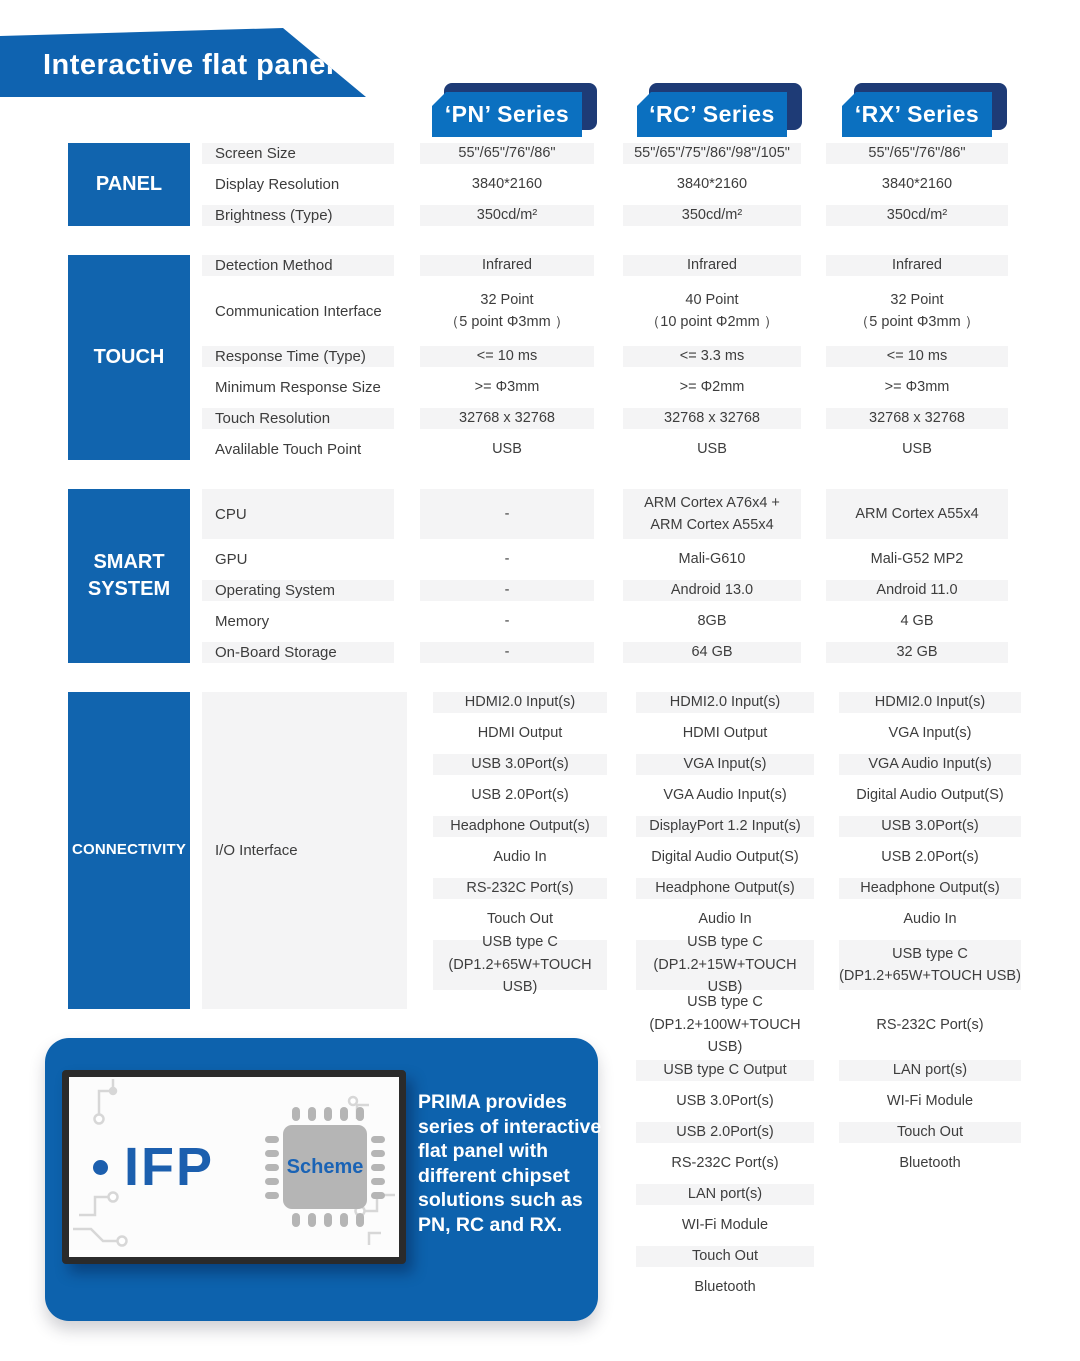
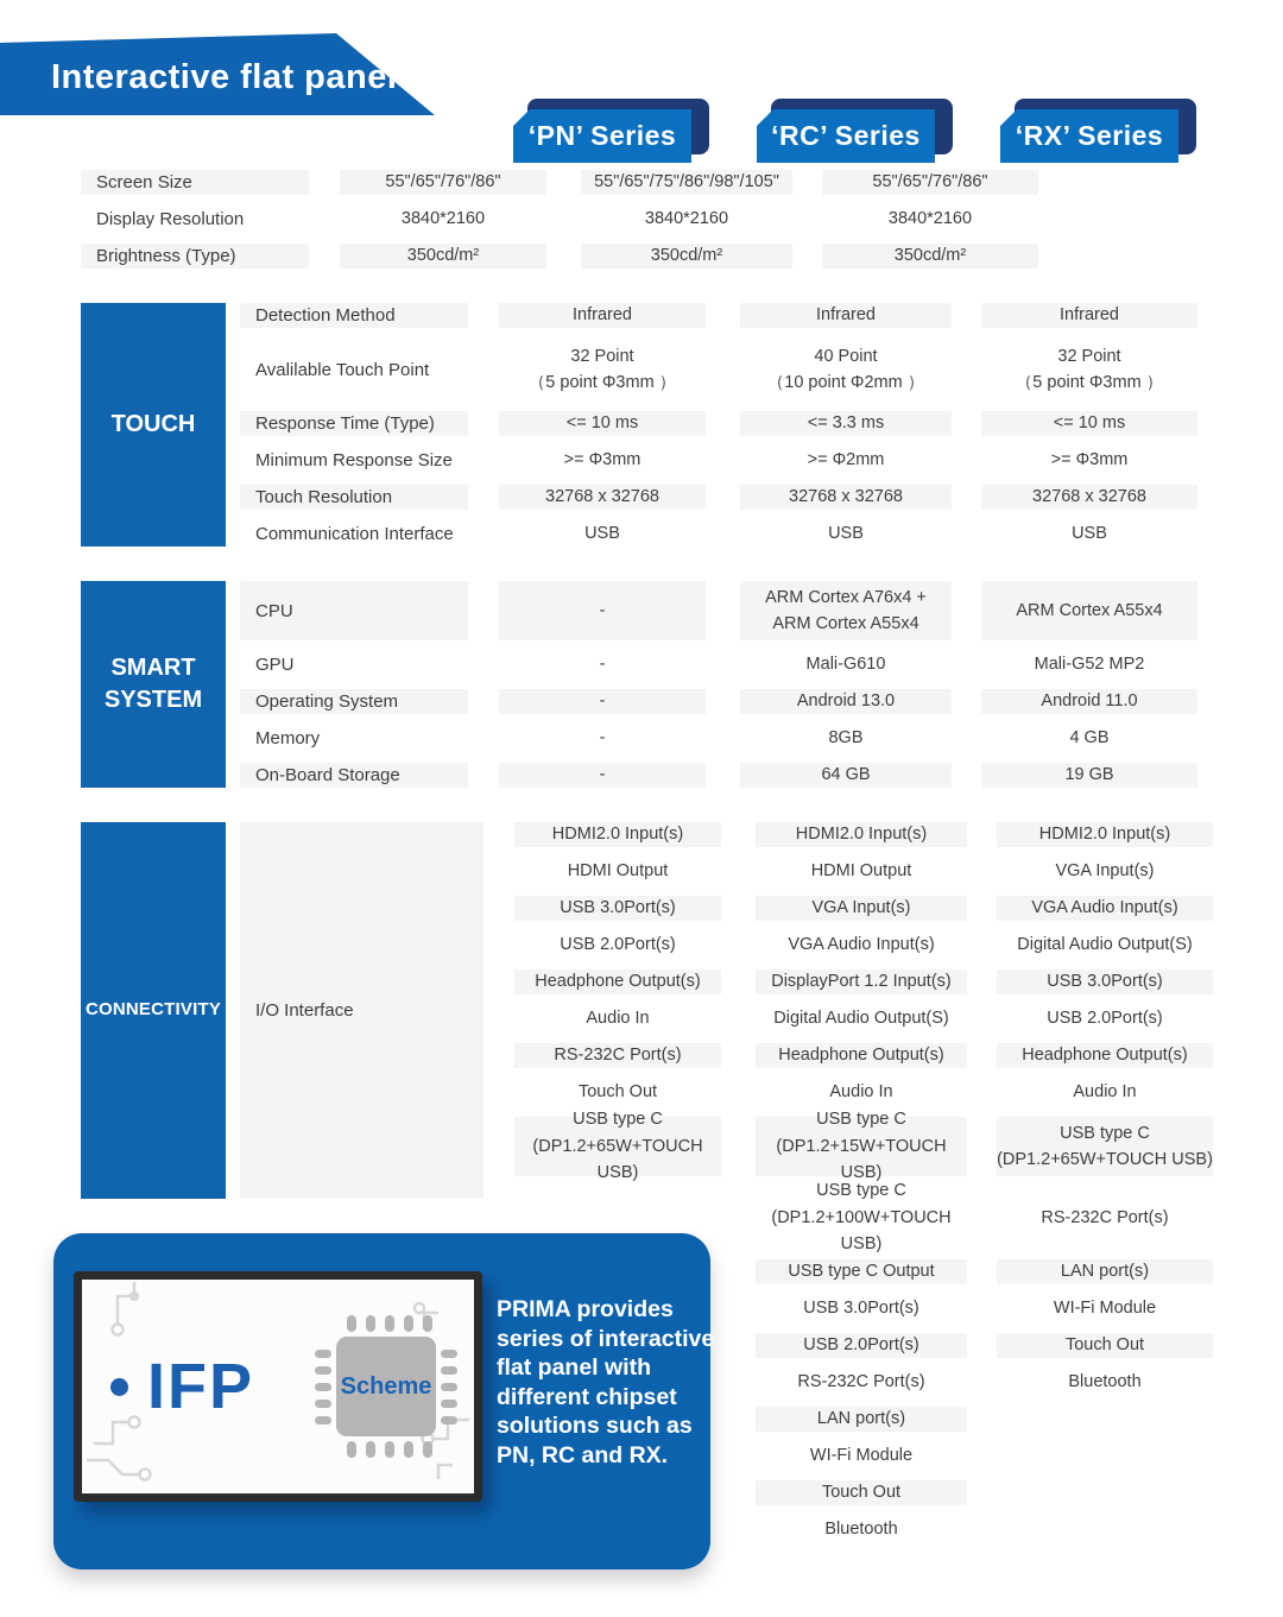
  Interactive flat pane
  ‘PN’ Series
  ‘RC’ Series
  ‘RX’ Series
- PANEL
  Screen Size
  55"/65"/76"/86"
  55"/65"/75"/86"/98"/105"
  55"/65"/76"/86"
  Display Resolution
  3840*2160
  3840*2160
  3840*2160
  Brightness (Type)
  350cd/m²
  350cd/m²
  350cd/m²
  TOUCH
  Detection Method
  Infrared
  Infrared
  Infrared
- Communication Interface
+ Avalilable Touch Point
  32 Point
  （5 point Φ3mm ）
  40 Point
  （10 point Φ2mm ）
  32 Point
  （5 point Φ3mm ）
  Response Time (Type)
  <= 10 ms
  <= 3.3 ms
  <= 10 ms
  Minimum Response Size
  >= Φ3mm
  >= Φ2mm
  >= Φ3mm
  Touch Resolution
  32768 x 32768
  32768 x 32768
  32768 x 32768
- Avalilable Touch Point
+ Communication Interface
  USB
  USB
  USB
  SMART
  SYSTEM
  CPU
  -
  ARM Cortex A76x4 +
  ARM Cortex A55x4
  ARM Cortex A55x4
  GPU
  -
  Mali-G610
  Mali-G52 MP2
  Operating System
  -
  Android 13.0
  Android 11.0
  Memory
  -
  8GB
  4 GB
  On-Board Storage
  -
  64 GB
- 32 GB
+ 19 GB
  CONNECTIVITY
  I/O Interface
  HDMI2.0 Input(s)
  HDMI Output
  USB 3.0Port(s)
  USB 2.0Port(s)
  Headphone Output(s)
  Audio In
  RS-232C Port(s)
  Touch Out
  USB type C
  (DP1.2+65W+TOUCH USB)
  HDMI2.0 Input(s)
  HDMI Output
  VGA Input(s)
  VGA Audio Input(s)
  DisplayPort 1.2 Input(s)
  Digital Audio Output(S)
  Headphone Output(s)
  Audio In
  USB type C
  (DP1.2+15W+TOUCH USB)
  USB type C
  (DP1.2+100W+TOUCH USB)
  USB type C Output
  USB 3.0Port(s)
  USB 2.0Port(s)
  RS-232C Port(s)
  LAN port(s)
  WI-Fi Module
  Touch Out
  Bluetooth
  HDMI2.0 Input(s)
  VGA Input(s)
  VGA Audio Input(s)
  Digital Audio Output(S)
  USB 3.0Port(s)
  USB 2.0Port(s)
  Headphone Output(s)
  Audio In
  USB type C
  (DP1.2+65W+TOUCH USB)
  RS-232C Port(s)
  LAN port(s)
  WI-Fi Module
  Touch Out
  Bluetooth
  IFP
  Scheme
  PRIMA provides
  series of interactive
  flat panel with
  different chipset
  solutions such as
  PN, RC and RX.
